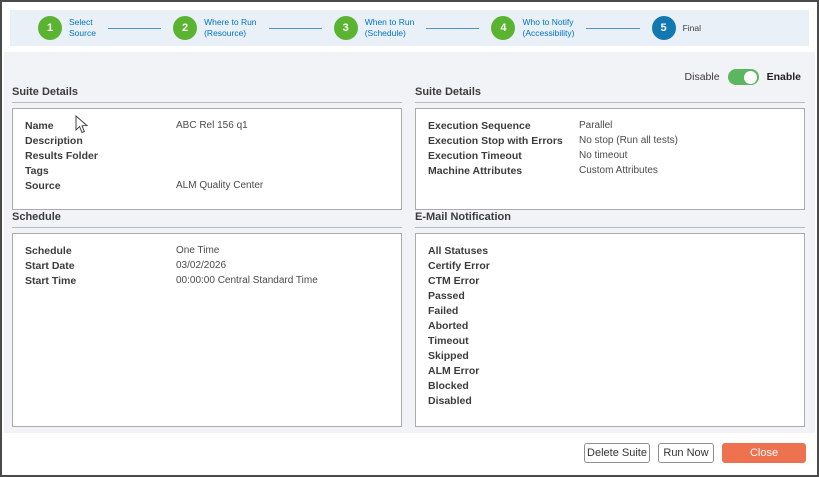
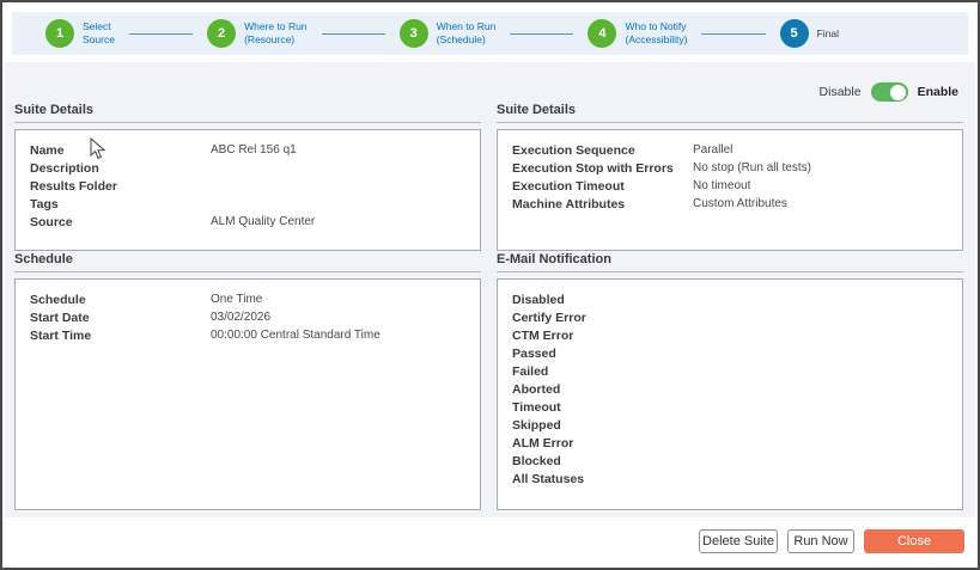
  1
  Select
  Source
  2
  Where to Run
  (Resource)
  3
  When to Run
  (Schedule)
  4
  Who to Notify
  (Accessibility)
  5
  Final
  Disable
  Enable
  Suite Details
  Name
  ABC Rel 156 q1
  Description
  Results Folder
  Tags
  Source
  ALM Quality Center
  Suite Details
  Execution Sequence
  Parallel
  Execution Stop with Errors
  No stop (Run all tests)
  Execution Timeout
  No timeout
  Machine Attributes
  Custom Attributes
  Schedule
  Schedule
  One Time
  Start Date
  03/02/2026
  Start Time
  00:00:00 Central Standard Time
  E-Mail Notification
- All Statuses
+ Disabled
  Certify Error
  CTM Error
  Passed
  Failed
  Aborted
  Timeout
  Skipped
  ALM Error
  Blocked
- Disabled
+ All Statuses
  Delete Suite
  Run Now
  Close
